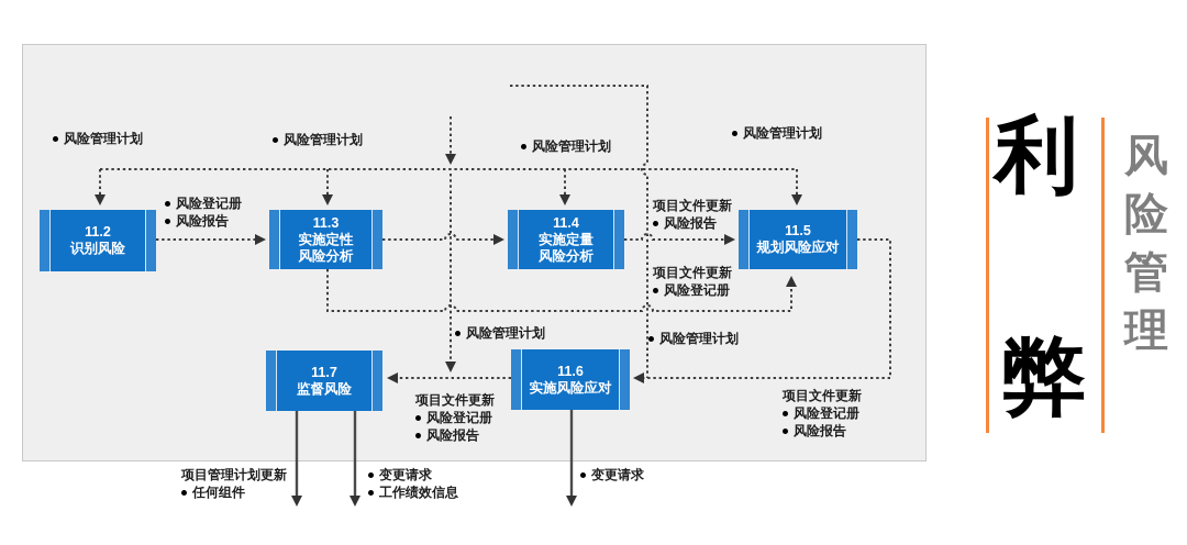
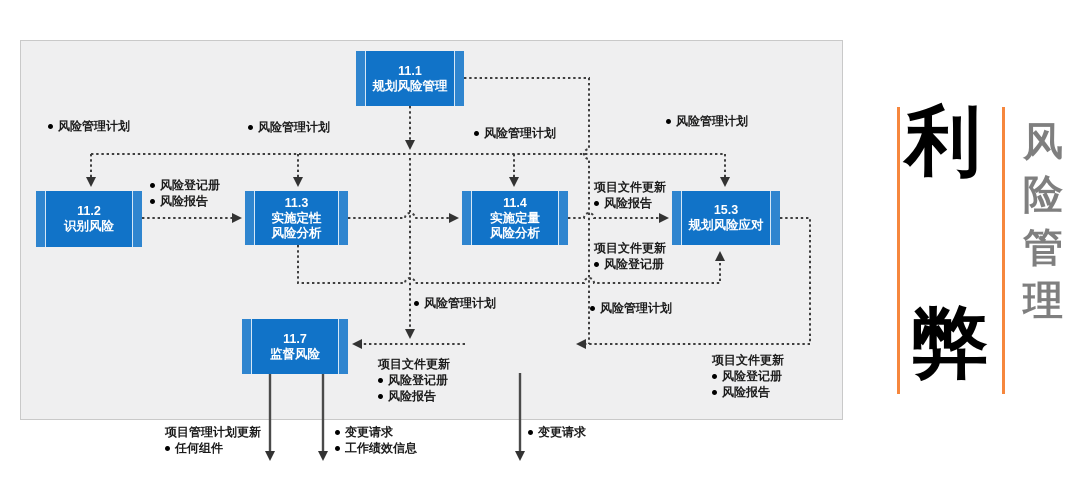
+ 11.1
+ 规划风险管理
  11.2
  识别风险
  11.3
  实施定性
  风险分析
  11.4
  实施定量
  风险分析
- 11.5
+ 15.3
  规划风险应对
- 11.6
- 实施风险应对
  11.7
  监督风险
  风险管理计划
  风险管理计划
  风险管理计划
  风险管理计划
  风险登记册
  风险报告
  项目文件更新
  风险报告
  项目文件更新
  风险登记册
  风险管理计划
  风险管理计划
  项目文件更新
  风险登记册
  风险报告
  项目文件更新
  风险登记册
  风险报告
  项目管理计划更新
  任何组件
  变更请求
  工作绩效信息
  变更请求
  利
  弊
  风险管理
